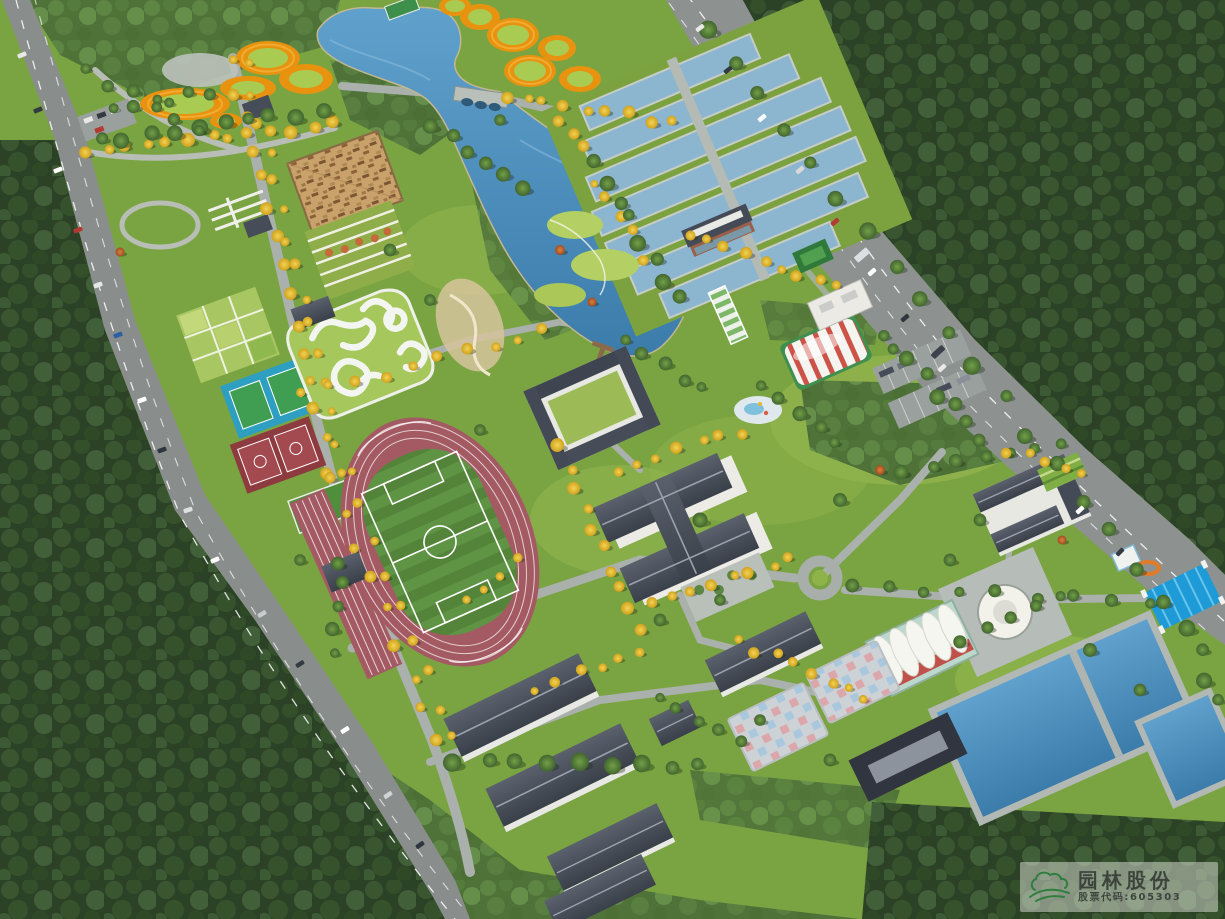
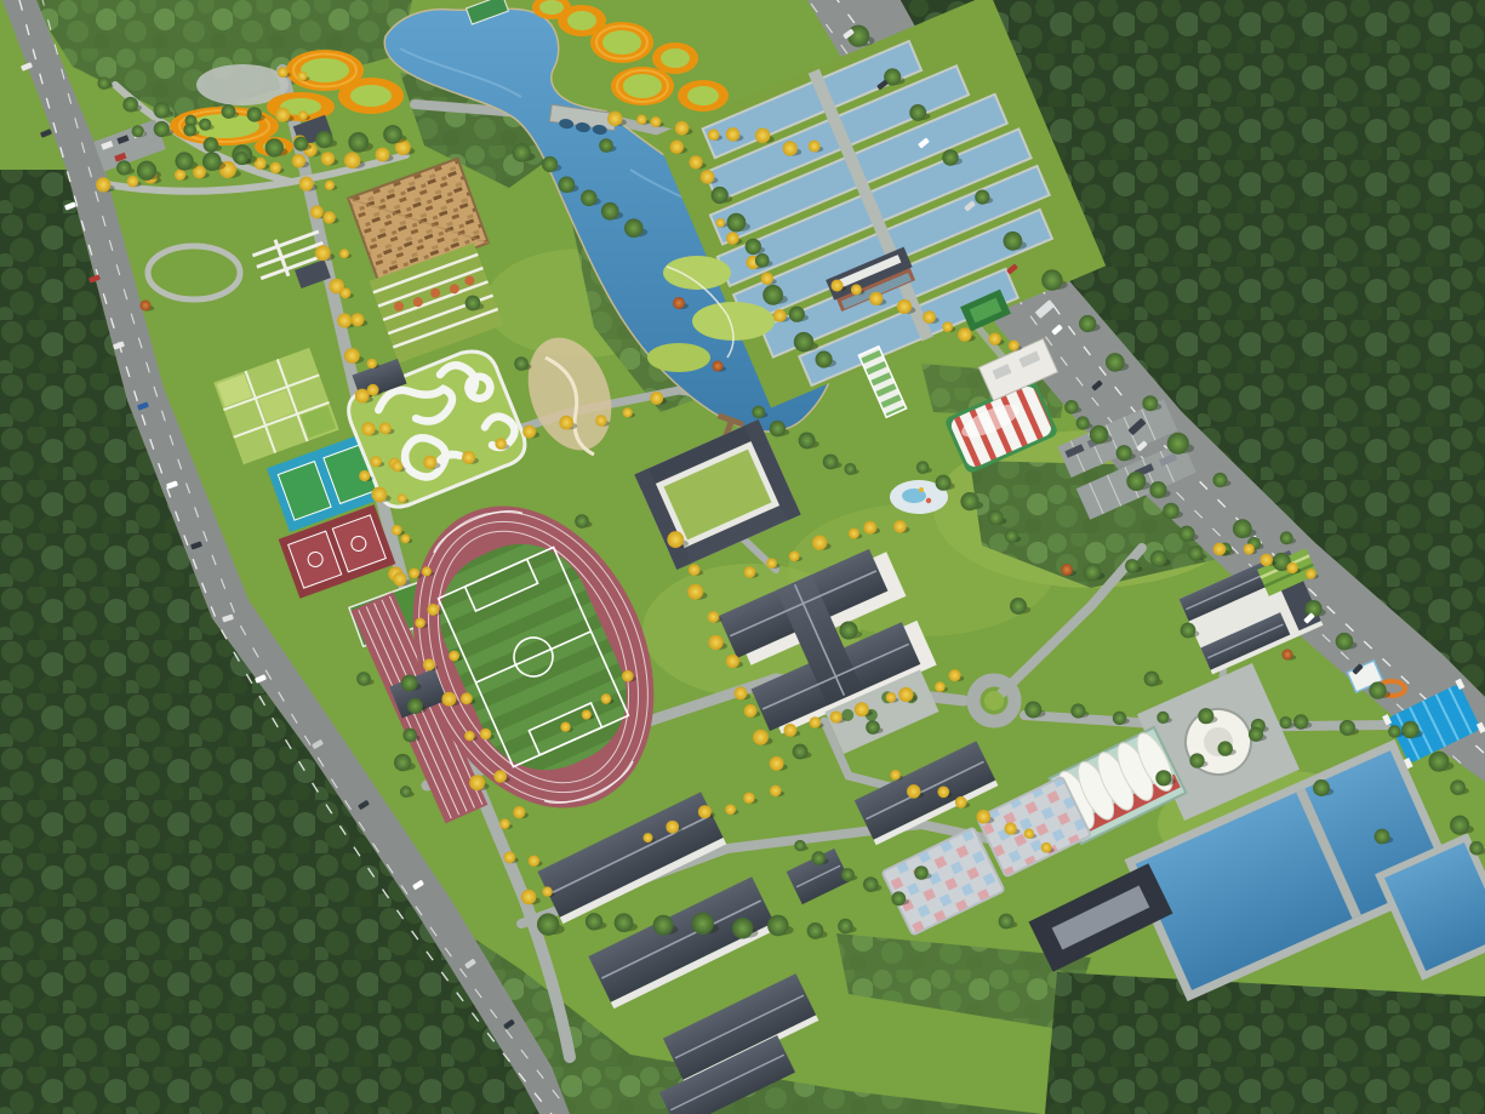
- 园林股份
- 股票代码:605303
